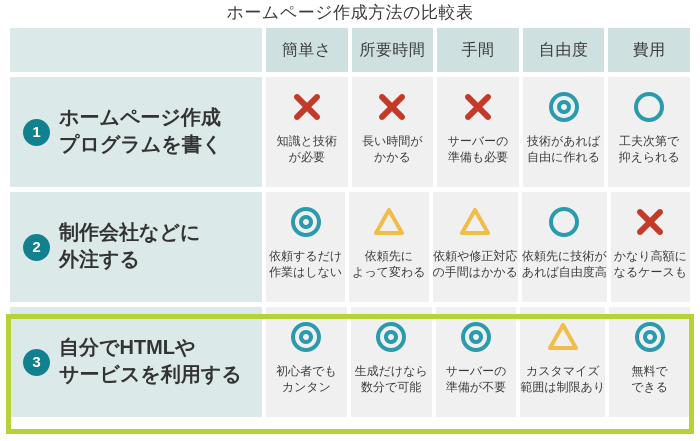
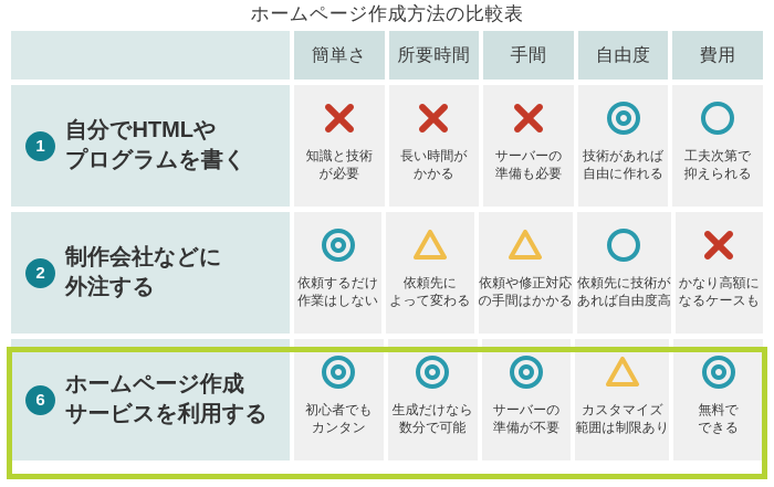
  ホームページ作成方法の比較表
  簡単さ
  所要時間
  手間
  自由度
  費用
  1
- ホームページ作成
+ 自分でHTMLや
  プログラムを書く
  知識と技術
  が必要
  長い時間が
  かかる
  サーバーの
  準備も必要
  技術があれば
  自由に作れる
  工夫次第で
  抑えられる
  2
  制作会社などに
  外注する
  依頼するだけ
  作業はしない
  依頼先に
  よって変わる
  依頼や修正対応
  の手間はかかる
  依頼先に技術が
  あれば自由度高
  かなり高額に
  なるケースも
- 3
+ 6
- 自分でHTMLや
+ ホームページ作成
  サービスを利用する
  初心者でも
  カンタン
  生成だけなら
  数分で可能
  サーバーの
  準備が不要
  カスタマイズ
  範囲は制限あり
  無料で
  できる
